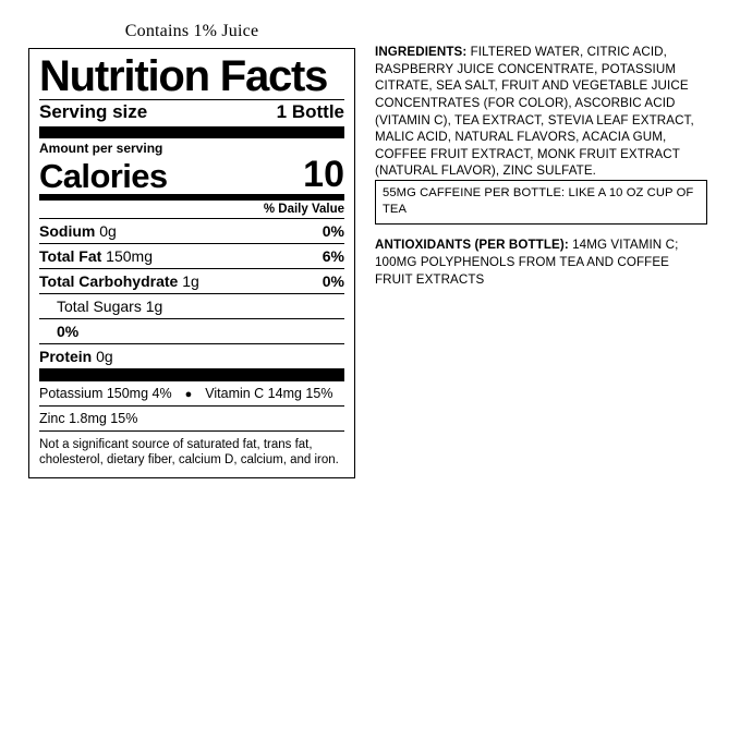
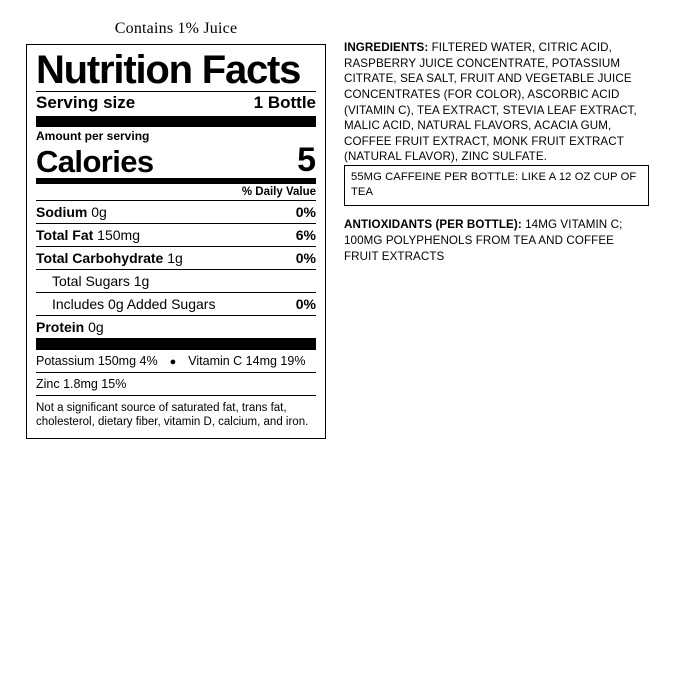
  Contains 1% Juice
  Nutrition Facts
  Serving size
  1 Bottle
  Amount per serving
  Calories
- 10
+ 5
  % Daily Value
  Sodium 0g
  0%
  Total Fat 150mg
  6%
  Total Carbohydrate 1g
  0%
  Total Sugars 1g
+ Includes 0g Added Sugars
  0%
  Protein 0g
  Potassium 150mg 4%
  ●
- Vitamin C 14mg 15%
+ Vitamin C 14mg 19%
  Zinc 1.8mg 15%
- Not a significant source of saturated fat, trans fat, cholesterol, dietary fiber, calcium D, calcium, and iron.
+ Not a significant source of saturated fat, trans fat, cholesterol, dietary fiber, vitamin D, calcium, and iron.
  INGREDIENTS: FILTERED WATER, CITRIC ACID, RASPBERRY JUICE CONCENTRATE, POTASSIUM CITRATE, SEA SALT, FRUIT AND VEGETABLE JUICE CONCENTRATES (FOR COLOR), ASCORBIC ACID (VITAMIN C), TEA EXTRACT, STEVIA LEAF EXTRACT, MALIC ACID, NATURAL FLAVORS, ACACIA GUM, COFFEE FRUIT EXTRACT, MONK FRUIT EXTRACT (NATURAL FLAVOR), ZINC SULFATE.
- 55MG CAFFEINE PER BOTTLE: LIKE A 10 OZ CUP OF TEA
+ 55MG CAFFEINE PER BOTTLE: LIKE A 12 OZ CUP OF TEA
  ANTIOXIDANTS (PER BOTTLE): 14MG VITAMIN C; 100MG POLYPHENOLS FROM TEA AND COFFEE FRUIT EXTRACTS
